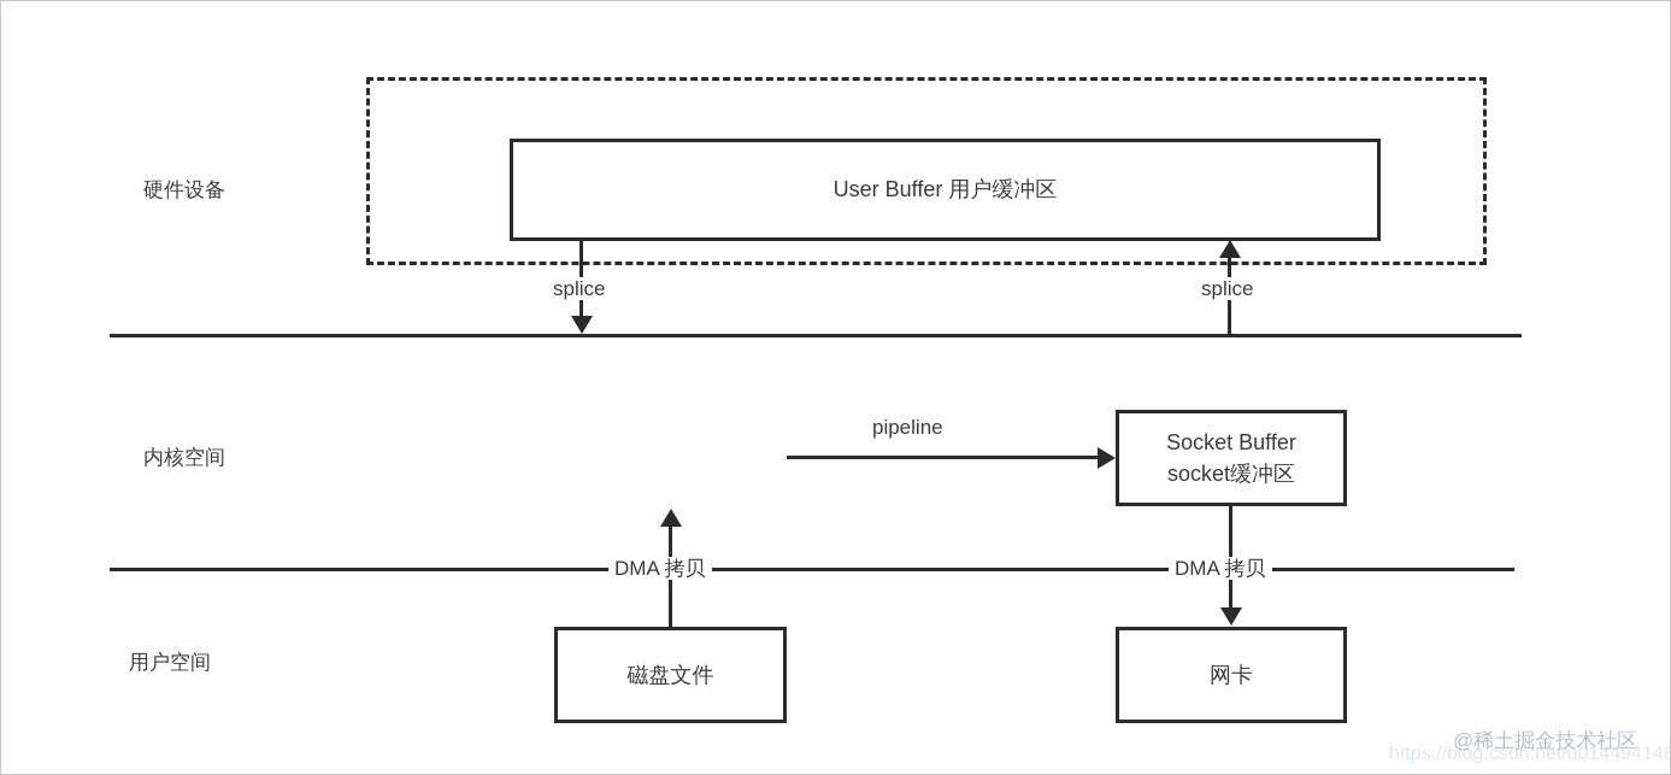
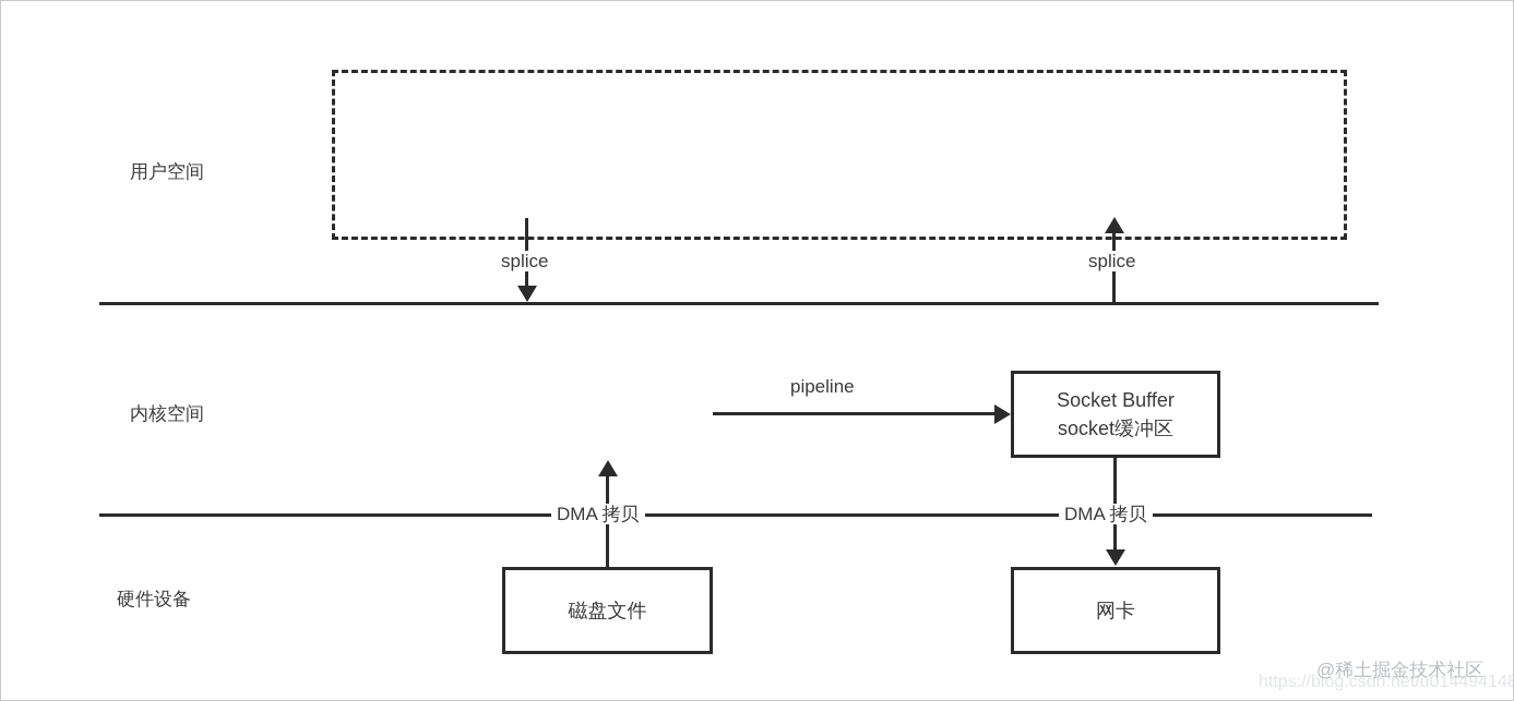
- 硬件设备
+ 用户空间
  内核空间
- 用户空间
+ 硬件设备
- User Buffer 用户缓冲区
  Socket Buffer
  socket缓冲区
  磁盘文件
  网卡
  splice
  splice
  pipeline
  DMA 拷贝
  DMA 拷贝
  https://blog.csdn.net/u014494148
  @稀土掘金技术社区
